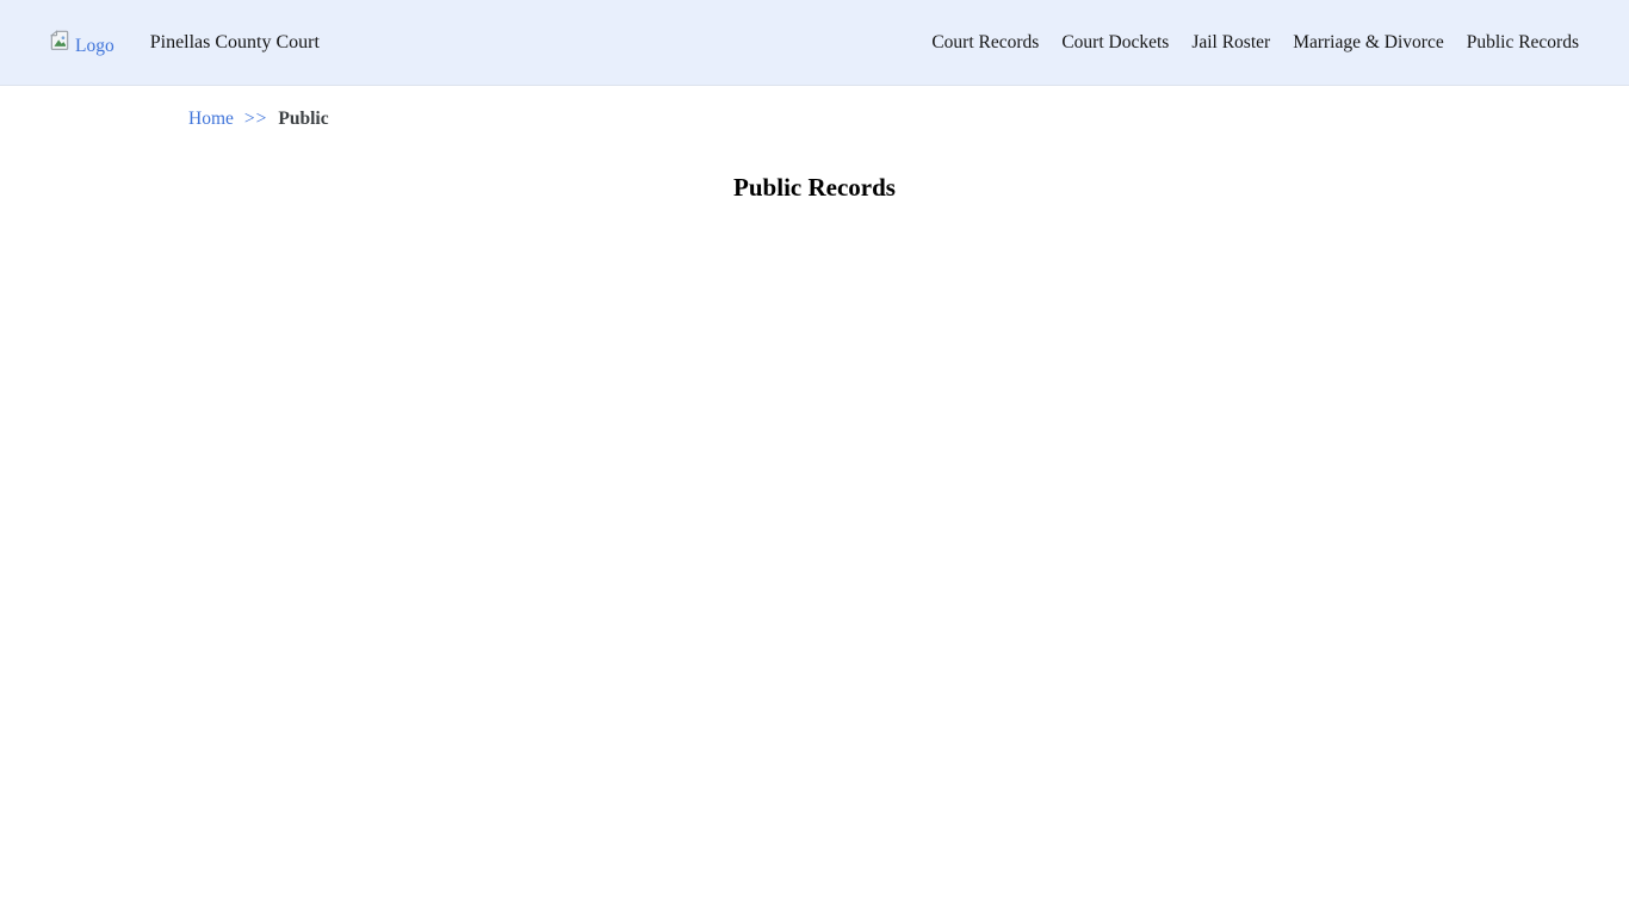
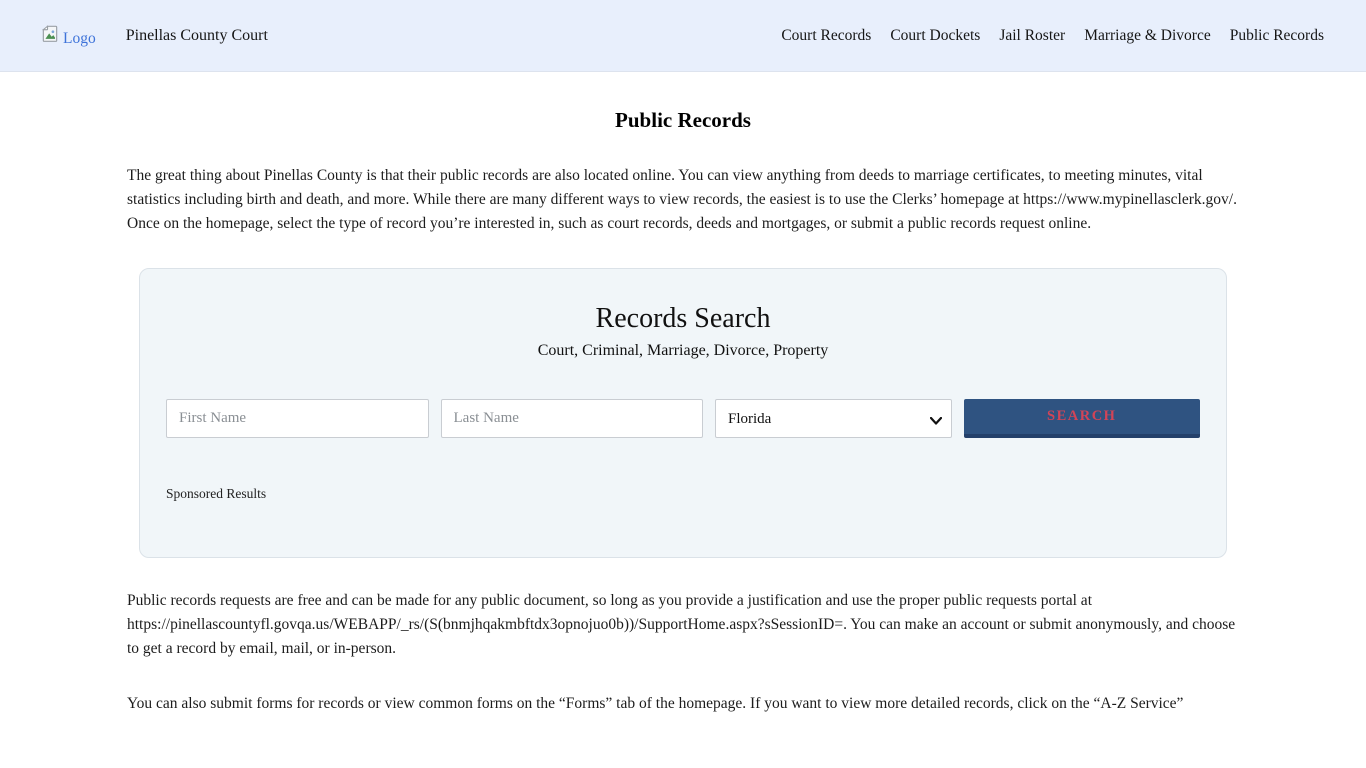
  Logo
  Pinellas County Court
  Court Records
  Court Dockets
  Jail Roster
  Marriage & Divorce
  Public Records
- Home
- >>
- Public
  Public Records
+ The great thing about Pinellas County is that their public records are also located online. You can view anything from deeds to marriage certificates, to meeting minutes, vital statistics including birth and death, and more. While there are many different ways to view records, the easiest is to use the Clerks’ homepage at https://www.mypinellasclerk.gov/. Once on the homepage, select the type of record you’re interested in, such as court records, deeds and mortgages, or submit a public records request online.
+ Records Search
+ Court, Criminal, Marriage, Divorce, Property
+ First Name
+ Last Name
+ Florida
+ SEARCH
+ Sponsored Results
+ Public records requests are free and can be made for any public document, so long as you provide a justification and use the proper public requests portal at https://pinellascountyfl.govqa.us/WEBAPP/_rs/(S(bnmjhqakmbftdx3opnojuo0b))/SupportHome.aspx?sSessionID=. You can make an account or submit anonymously, and choose to get a record by email, mail, or in-person.
+ You can also submit forms for records or view common forms on the “Forms” tab of the homepage. If you want to view more detailed records, click on the “A-Z Service”
